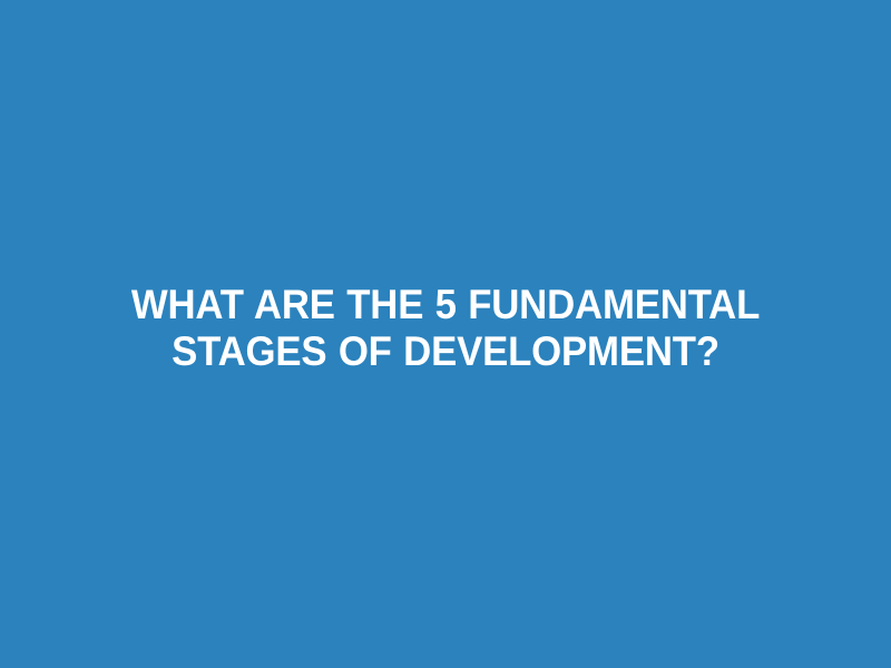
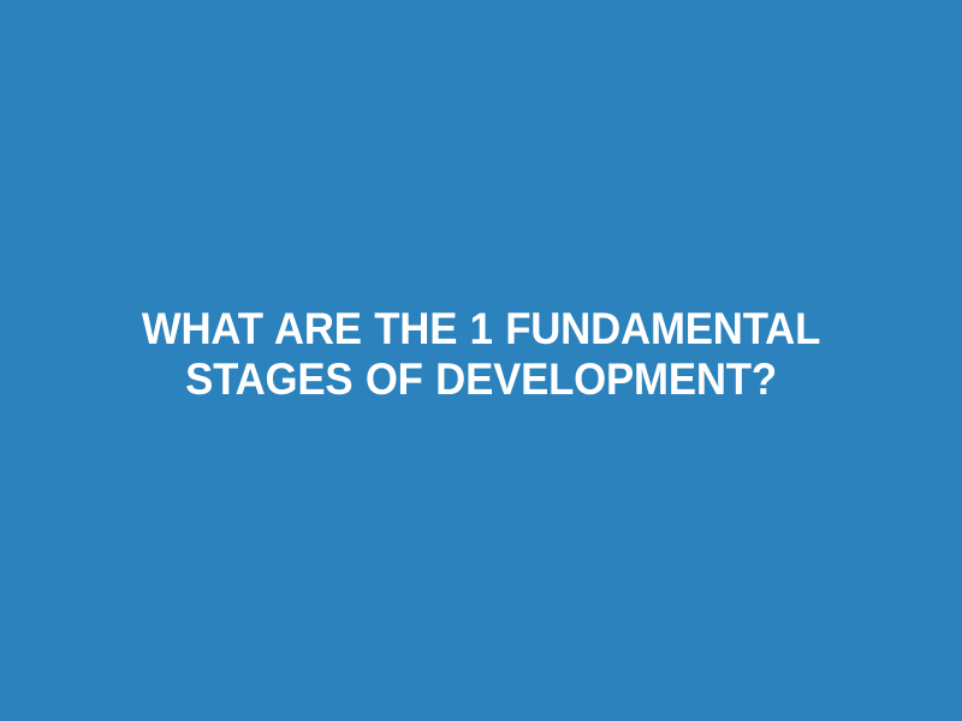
- WHAT ARE THE 5 FUNDAMENTAL STAGES OF DEVELOPMENT?
+ WHAT ARE THE 1 FUNDAMENTAL STAGES OF DEVELOPMENT?
